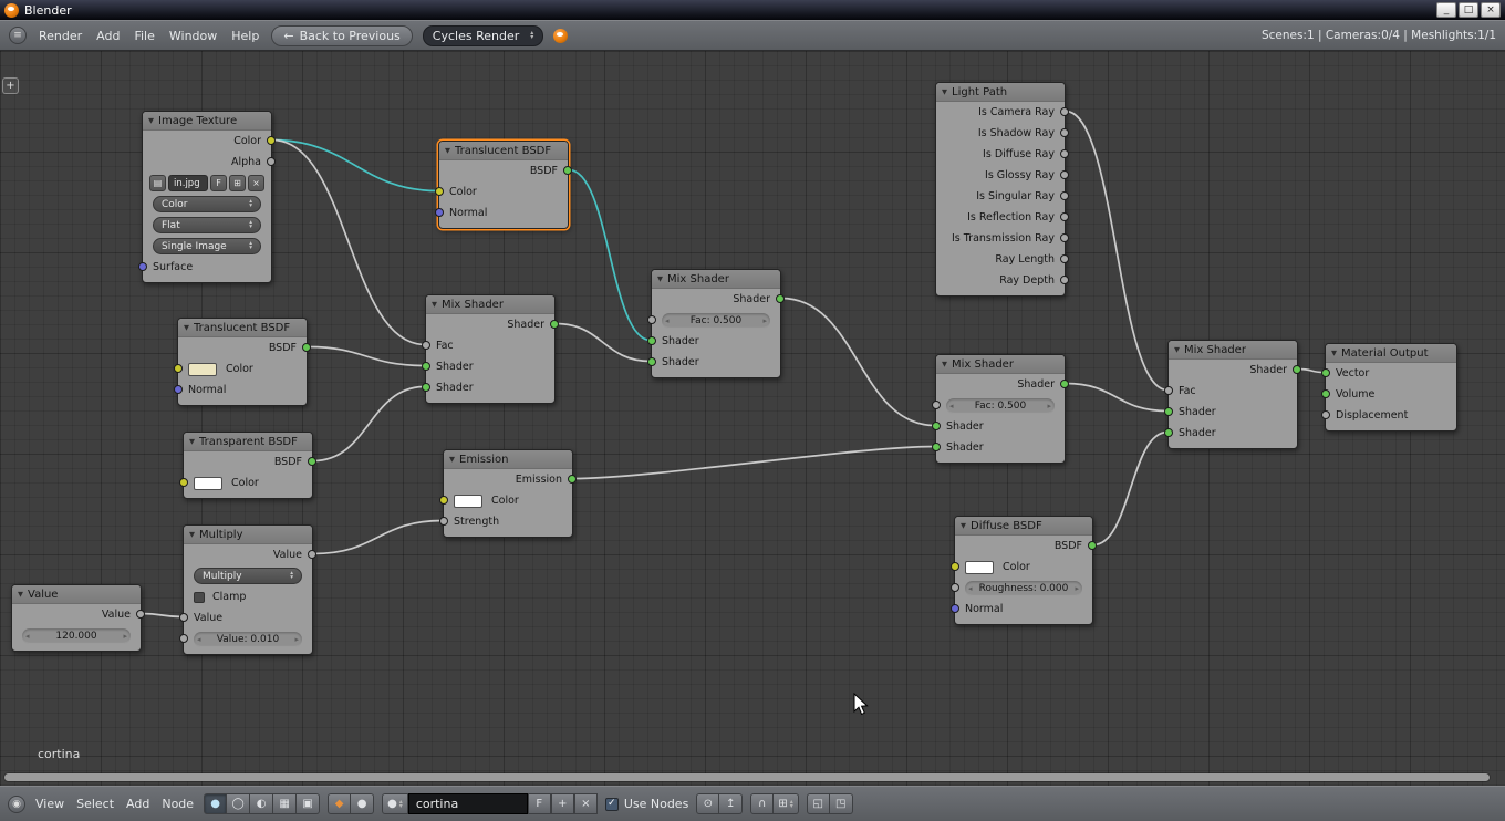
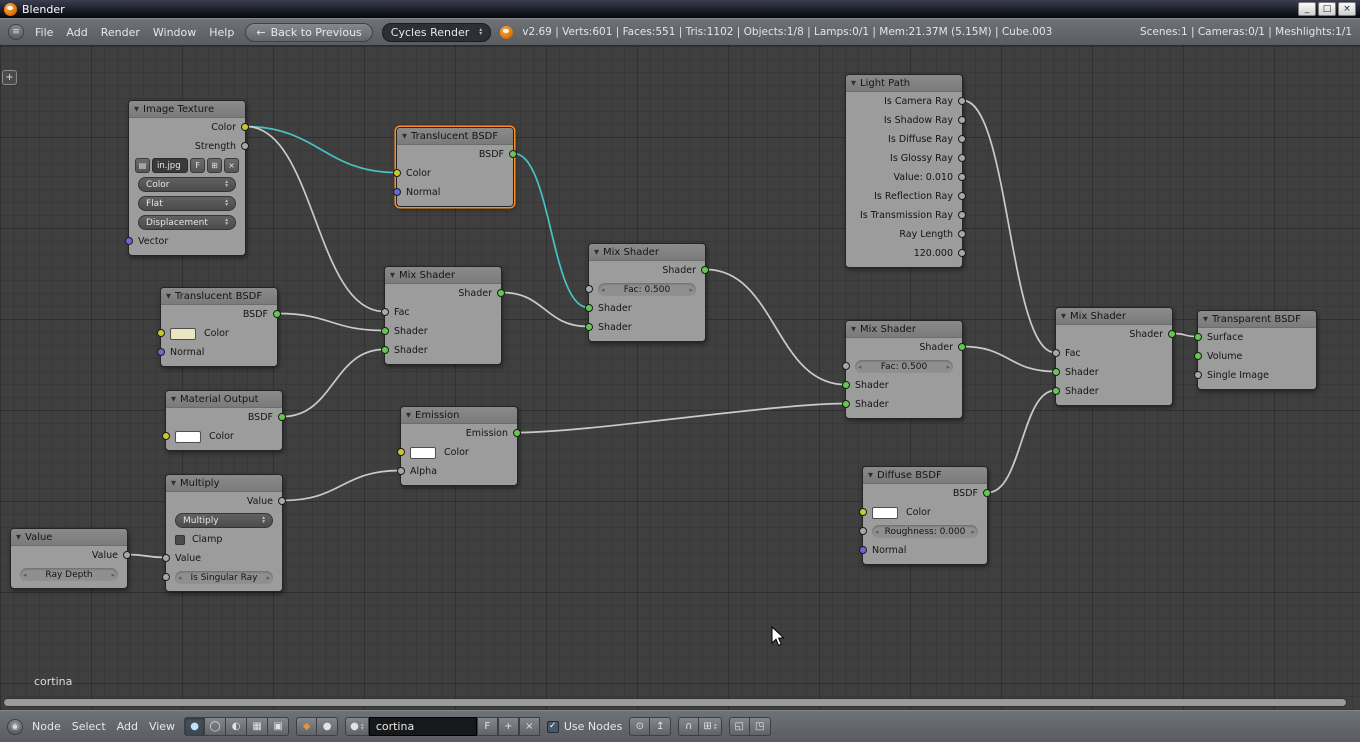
  Blender
  _
  □
  ×
  ≡
- Render
+ File
  Add
- File
+ Render
  Window
  Help
  ←
  Back to Previous
  Cycles Render
+ v2.69 | Verts:601 | Faces:551 | Tris:1102 | Objects:1/8 | Lamps:0/1 | Mem:21.37M (5.15M) | Cube.003
- Scenes:1 | Cameras:0/4 | Meshlights:1/1
+ Scenes:1 | Cameras:0/1 | Meshlights:1/1
  ▼
  Image Texture
  Color
- Alpha
+ Strength
  ▤
  in.jpg
  F
  ⊞
  ×
  Color
  Flat
- Single Image
+ Displacement
- Surface
+ Vector
  ▼
  Translucent BSDF
  BSDF
  Color
  Normal
  ▼
  Light Path
  Is Camera Ray
  Is Shadow Ray
  Is Diffuse Ray
  Is Glossy Ray
- Is Singular Ray
+ Value: 0.010
  Is Reflection Ray
  Is Transmission Ray
  Ray Length
- Ray Depth
+ 120.000
  ▼
  Mix Shader
  Shader
  ◂
  Fac: 0.500
  ▸
  Shader
  Shader
  ▼
  Mix Shader
  Shader
  Fac
  Shader
  Shader
  ▼
  Translucent BSDF
  BSDF
  Color
  Normal
  ▼
- Transparent BSDF
+ Material Output
  BSDF
  Color
  ▼
  Emission
  Emission
  Color
- Strength
+ Alpha
  ▼
  Multiply
  Value
  Multiply
  Clamp
  Value
  ◂
- Value: 0.010
+ Is Singular Ray
  ▸
  ▼
  Value
  Value
  ◂
- 120.000
+ Ray Depth
  ▸
  ▼
  Mix Shader
  Shader
  ◂
  Fac: 0.500
  ▸
  Shader
  Shader
  ▼
  Diffuse BSDF
  BSDF
  Color
  ◂
  Roughness: 0.000
  ▸
  Normal
  ▼
  Mix Shader
  Shader
  Fac
  Shader
  Shader
  ▼
- Material Output
+ Transparent BSDF
- Vector
+ Surface
  Volume
- Displacement
+ Single Image
  +
  cortina
  ◉
- View
+ Node
  Select
  Add
- Node
+ View
  ●
  ◯
  ◐
  ▦
  ▣
  ◆
  ●
  ●
  cortina
  F
  +
  ×
  ✓
  Use Nodes
  ⊙
  ↥
  ∩
  ⊞
  ◱
  ◳
